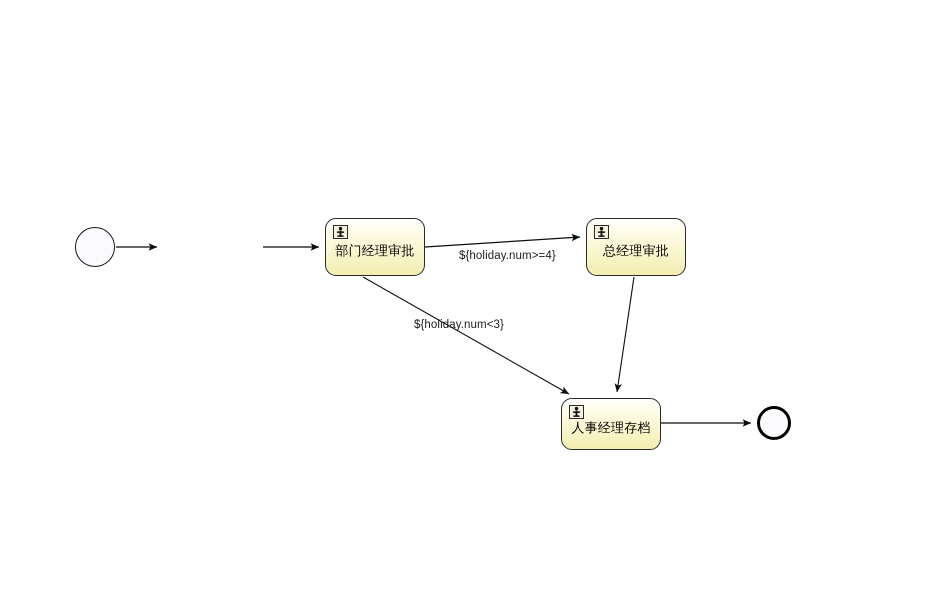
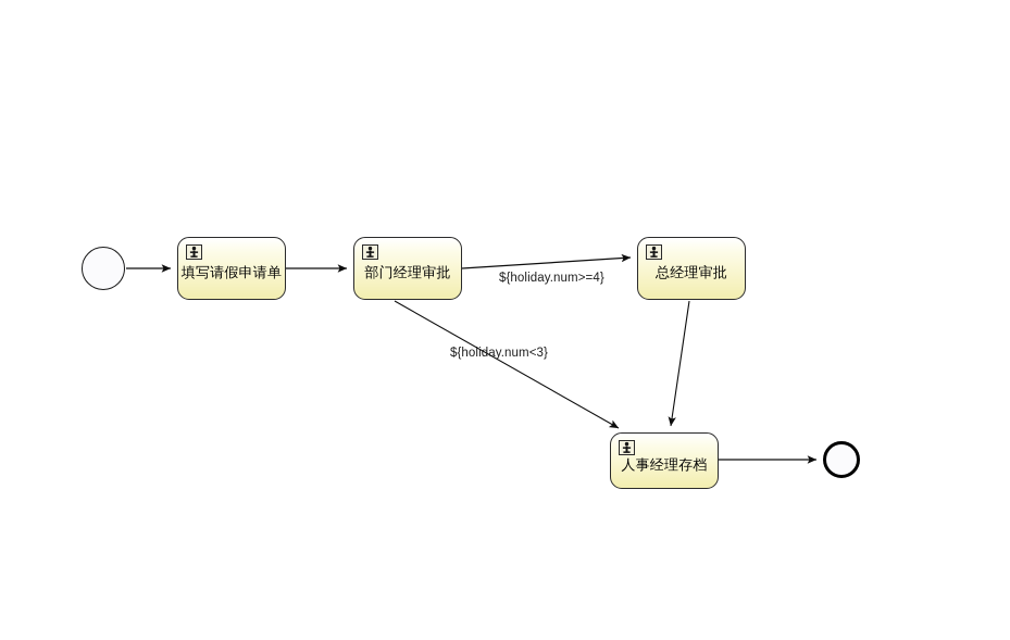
+ 填写请假申请单
  部门经理审批
  总经理审批
  人事经理存档
  ${holiday.num>=4}
  ${holiday.num<3}
